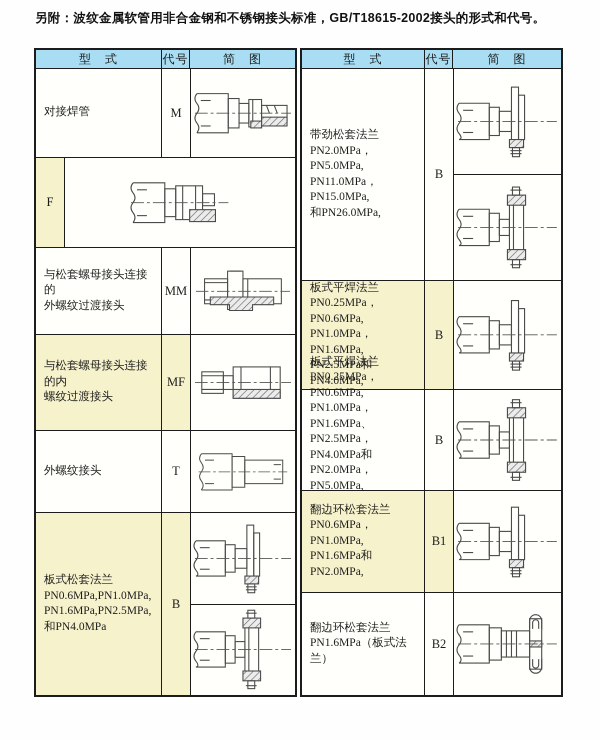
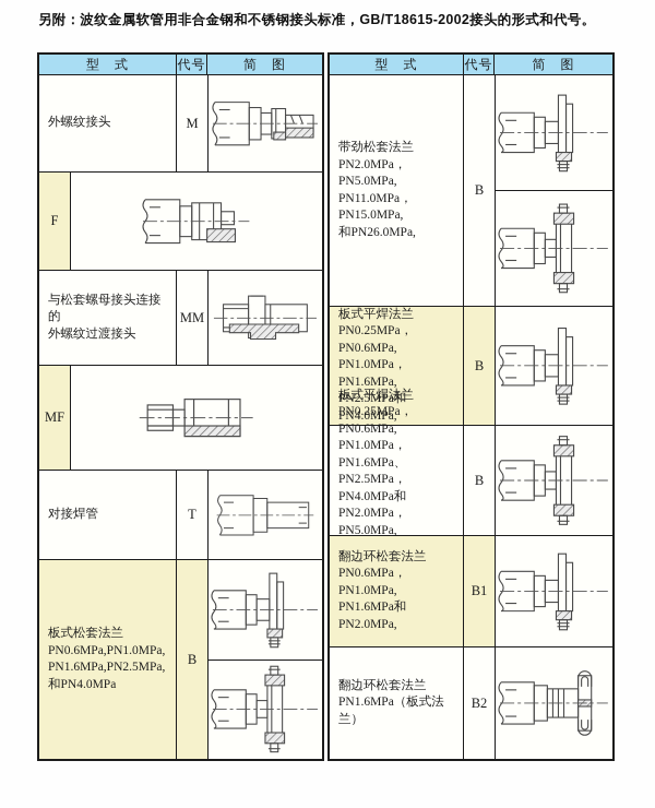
  另附：波纹金属软管用非合金钢和不锈钢接头标准，GB/T18615-2002接头的形式和代号。
  型 式
  代号
  简 图
- 对接焊管
+ 外螺纹接头
  M
  F
  与松套螺母接头连接的
  外螺纹过渡接头
  MM
- 与松套螺母接头连接的内
- 螺纹过渡接头
  MF
- 外螺纹接头
+ 对接焊管
  T
  板式松套法兰
  PN0.6MPa,PN1.0MPa,
  PN1.6MPa,PN2.5MPa,
  和PN4.0MPa
  B
  型 式
  代号
  简 图
  带劲松套法兰
  PN2.0MPa，PN5.0MPa,
  PN11.0MPa，PN15.0MPa,
  和PN26.0MPa,
  B
  板式平焊法兰
  PN0.25MPa，PN0.6MPa,
  PN1.0MPa，PN1.6MPa,
  PN2.5MPa和PN4.0MPa,
  B
  板式平焊法兰
  PN0.25MPa，PN0.6MPa,
  PN1.0MPa，PN1.6MPa、
  PN2.5MPa，PN4.0MPa和
  PN2.0MPa，PN5.0MPa,
  B
  翻边环松套法兰
  PN0.6MPa，PN1.0MPa,
  PN1.6MPa和PN2.0MPa,
  B1
  翻边环松套法兰
  PN1.6MPa（板式法兰）
  B2
